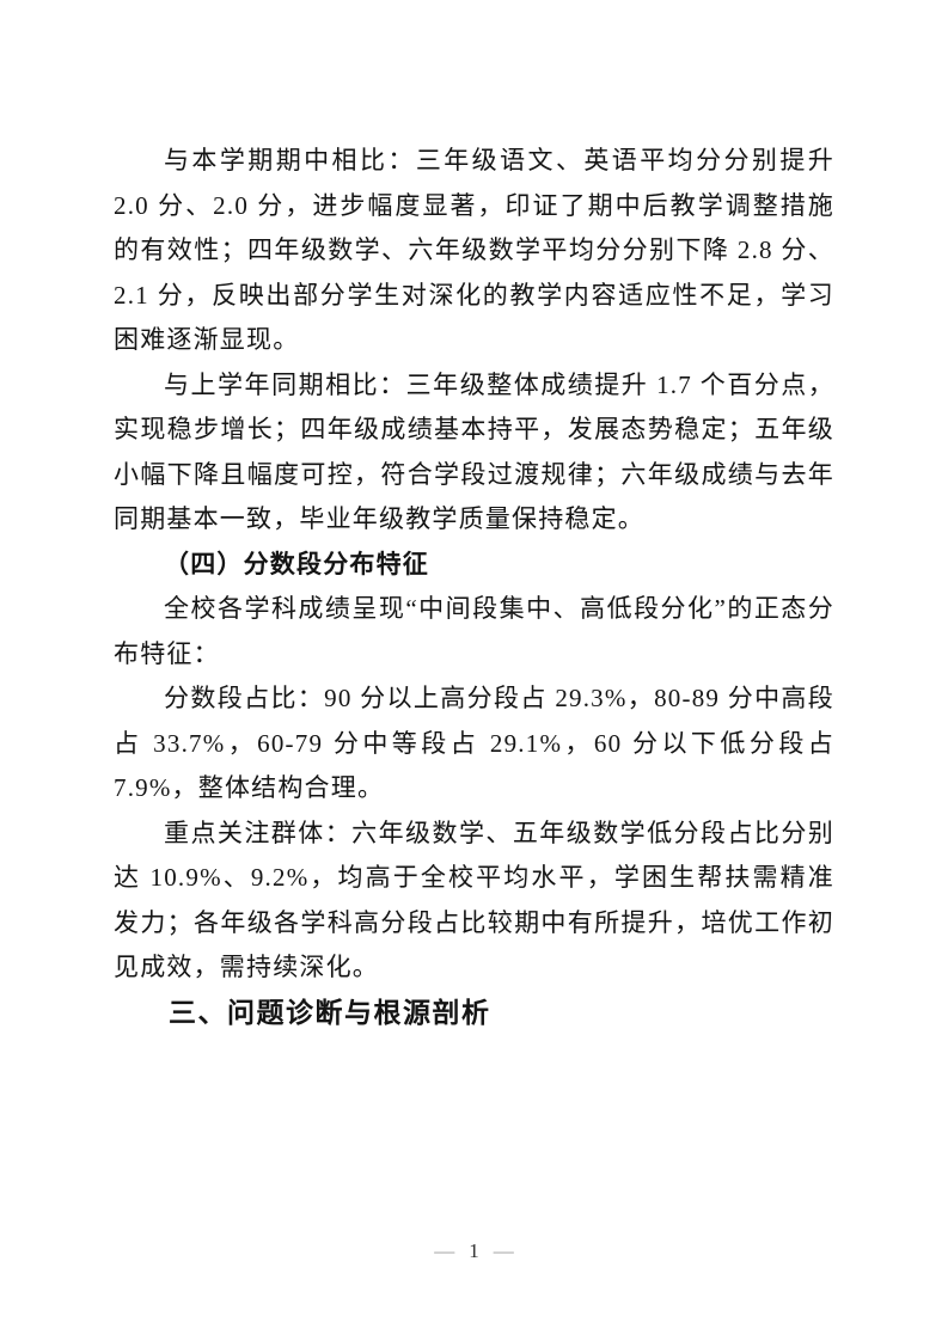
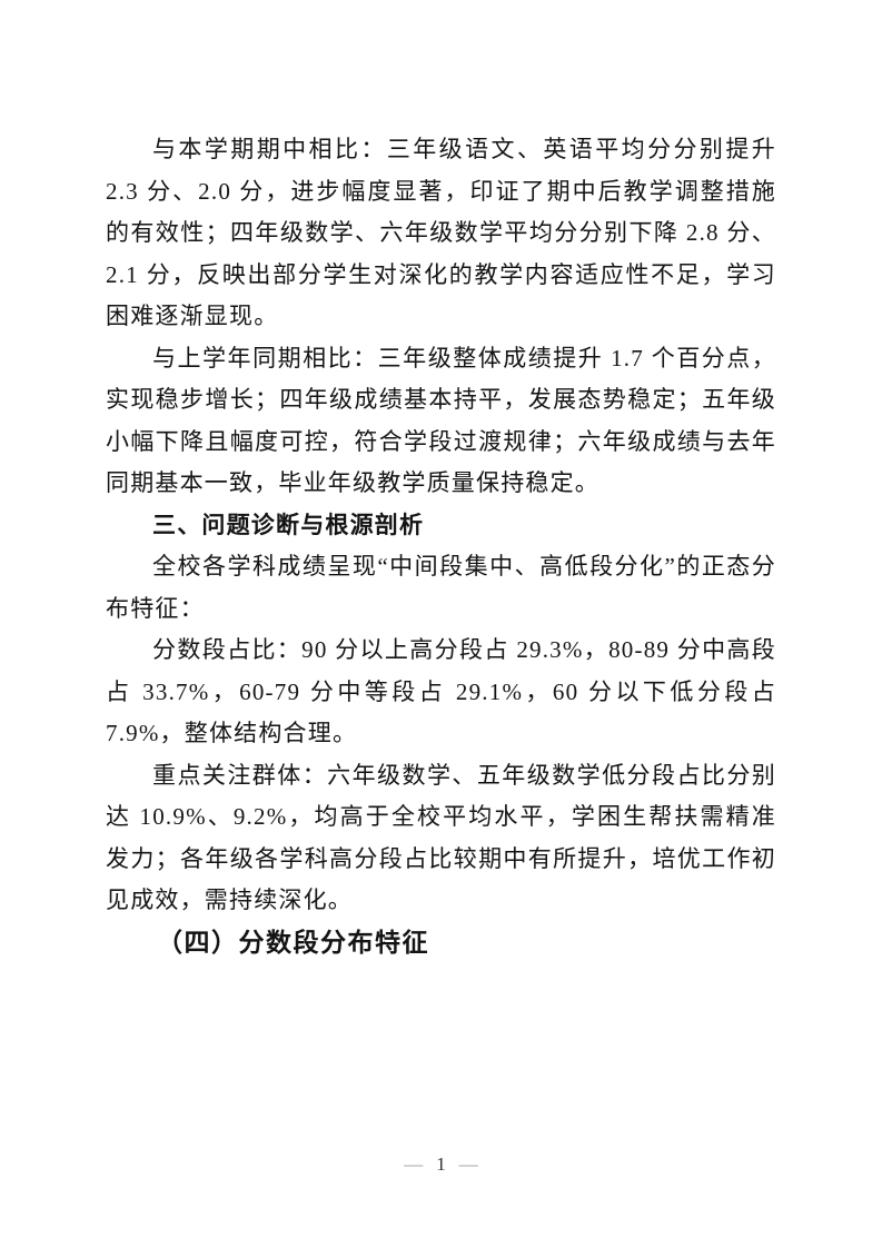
- 与本学期期中相比：三年级语文、英语平均分分别提升 2.0 分、2.0 分，进步幅度显著，印证了期中后教学调整措施的有效性；四年级数学、六年级数学平均分分别下降 2.8 分、2.1 分，反映出部分学生对深化的教学内容适应性不足，学习困难逐渐显现。
+ 与本学期期中相比：三年级语文、英语平均分分别提升 2.3 分、2.0 分，进步幅度显著，印证了期中后教学调整措施的有效性；四年级数学、六年级数学平均分分别下降 2.8 分、2.1 分，反映出部分学生对深化的教学内容适应性不足，学习困难逐渐显现。
  与上学年同期相比：三年级整体成绩提升 1.7 个百分点，实现稳步增长；四年级成绩基本持平，发展态势稳定；五年级小幅下降且幅度可控，符合学段过渡规律；六年级成绩与去年同期基本一致，毕业年级教学质量保持稳定。
- （四）分数段分布特征
+ 三、问题诊断与根源剖析
  全校各学科成绩呈现“中间段集中、高低段分化”的正态分布特征：
  分数段占比：90 分以上高分段占 29.3%，80-89 分中高段占 33.7%，60-79 分中等段占 29.1%，60 分以下低分段占 7.9%，整体结构合理。
  重点关注群体：六年级数学、五年级数学低分段占比分别达 10.9%、9.2%，均高于全校平均水平，学困生帮扶需精准发力；各年级各学科高分段占比较期中有所提升，培优工作初见成效，需持续深化。
- 三、问题诊断与根源剖析
+ （四）分数段分布特征
  — 1 —
